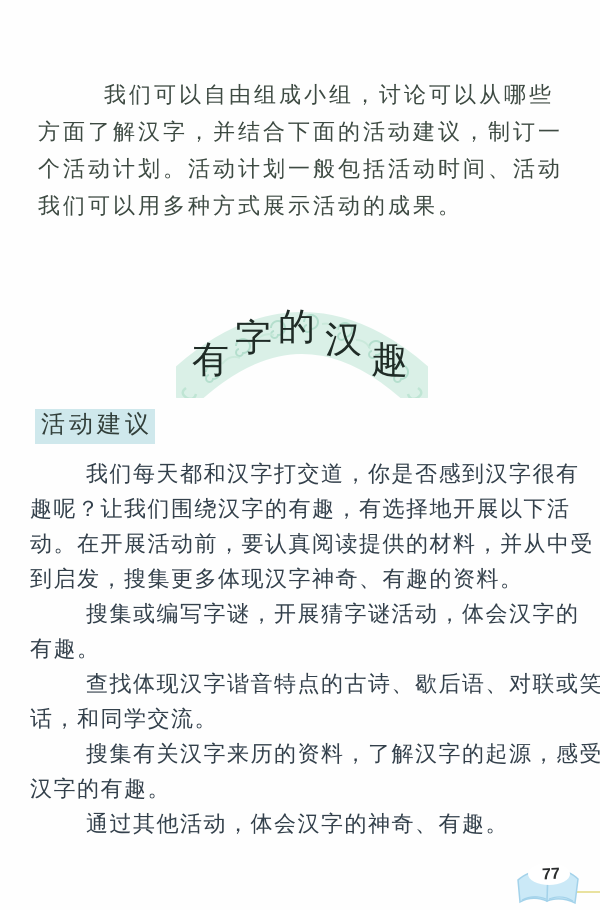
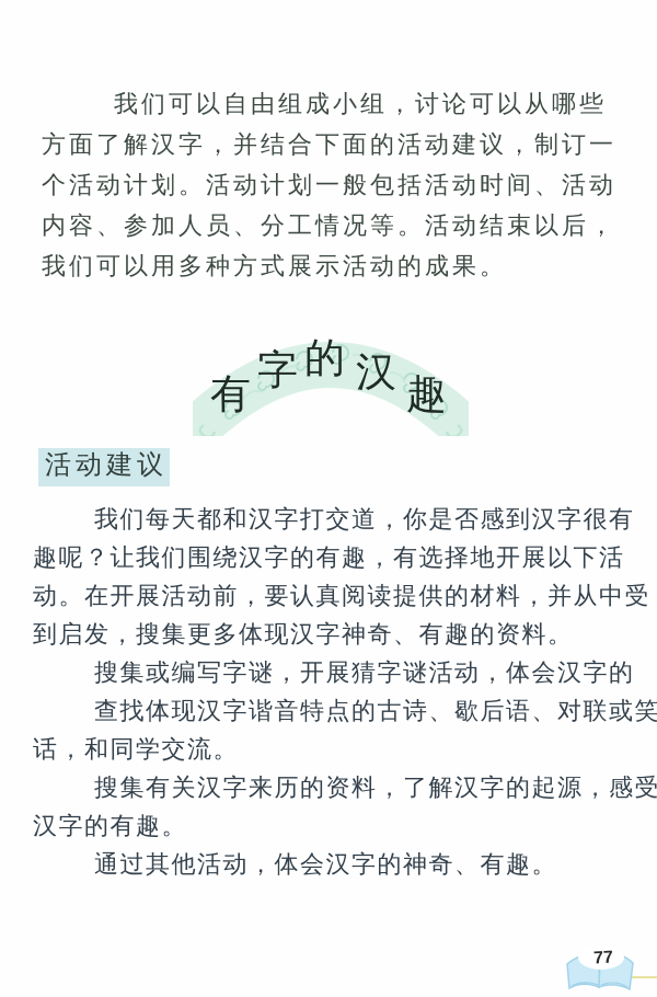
  我们可以自由组成小组，讨论可以从哪些
  方面了解汉字，并结合下面的活动建议，制订一
  个活动计划。活动计划一般包括活动时间、活动
+ 内容、参加人员、分工情况等。活动结束以后，
  我们可以用多种方式展示活动的成果。
  有
  字
  的
  汉
  趣
  活动建议
  我们每天都和汉字打交道，你是否感到汉字很有
  趣呢？让我们围绕汉字的有趣，有选择地开展以下活
  动。在开展活动前，要认真阅读提供的材料，并从中受
  到启发，搜集更多体现汉字神奇、有趣的资料。
  搜集或编写字谜，开展猜字谜活动，体会汉字的
- 有趣。
  查找体现汉字谐音特点的古诗、歇后语、对联或笑
  话，和同学交流。
  搜集有关汉字来历的资料，了解汉字的起源，感受
  汉字的有趣。
  通过其他活动，体会汉字的神奇、有趣。
